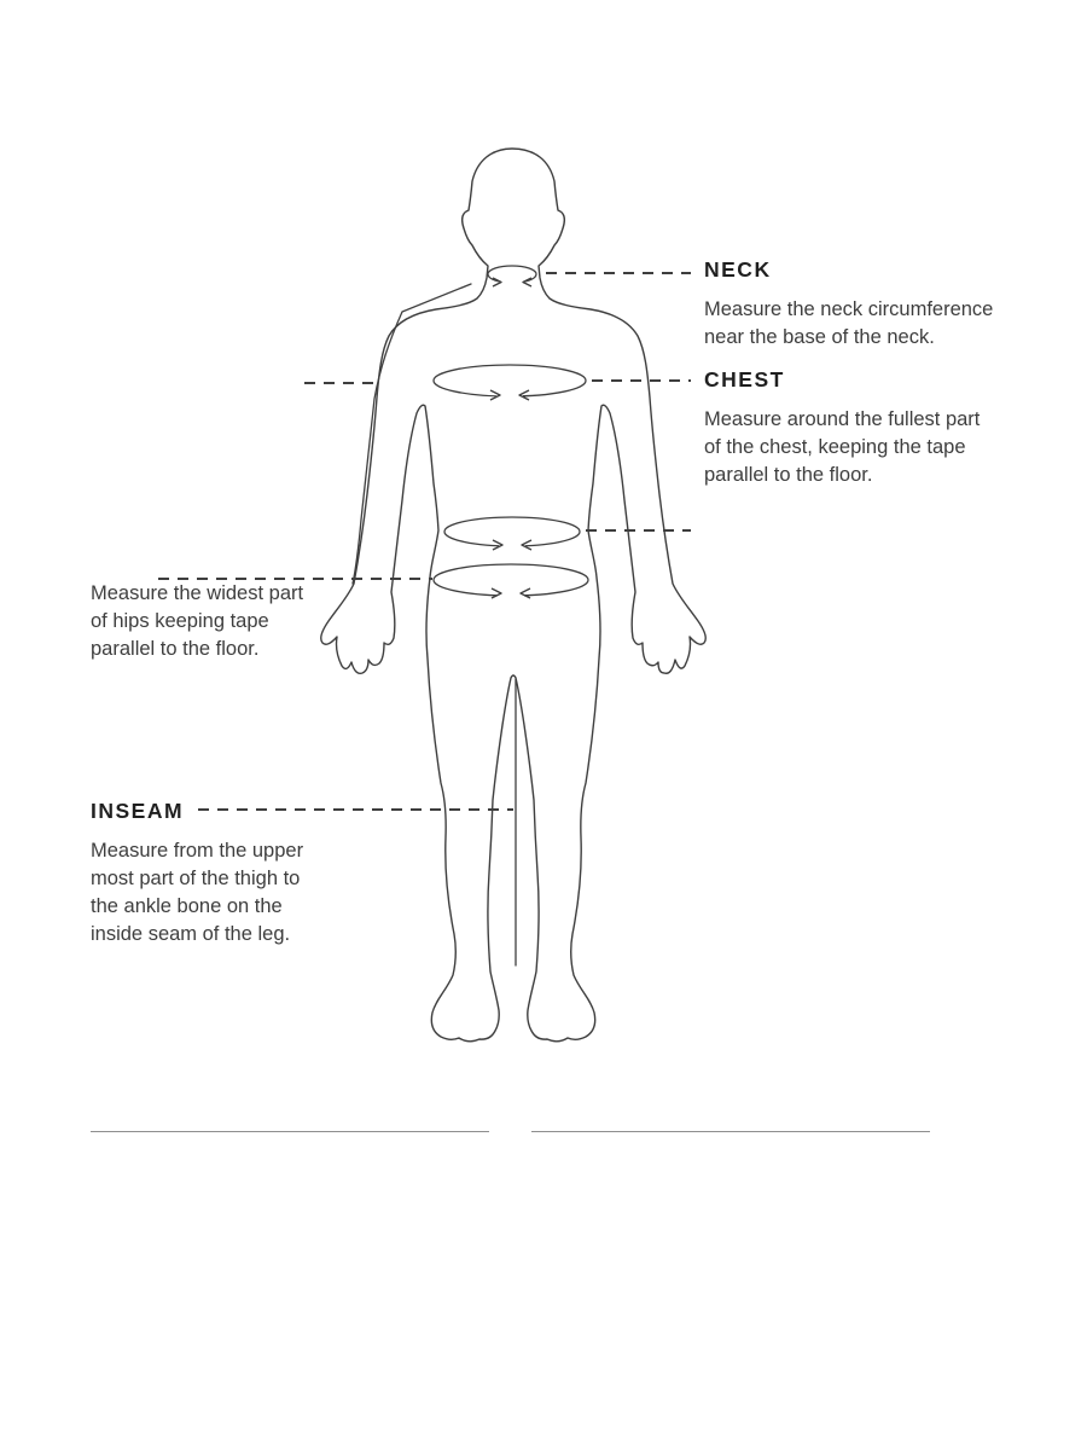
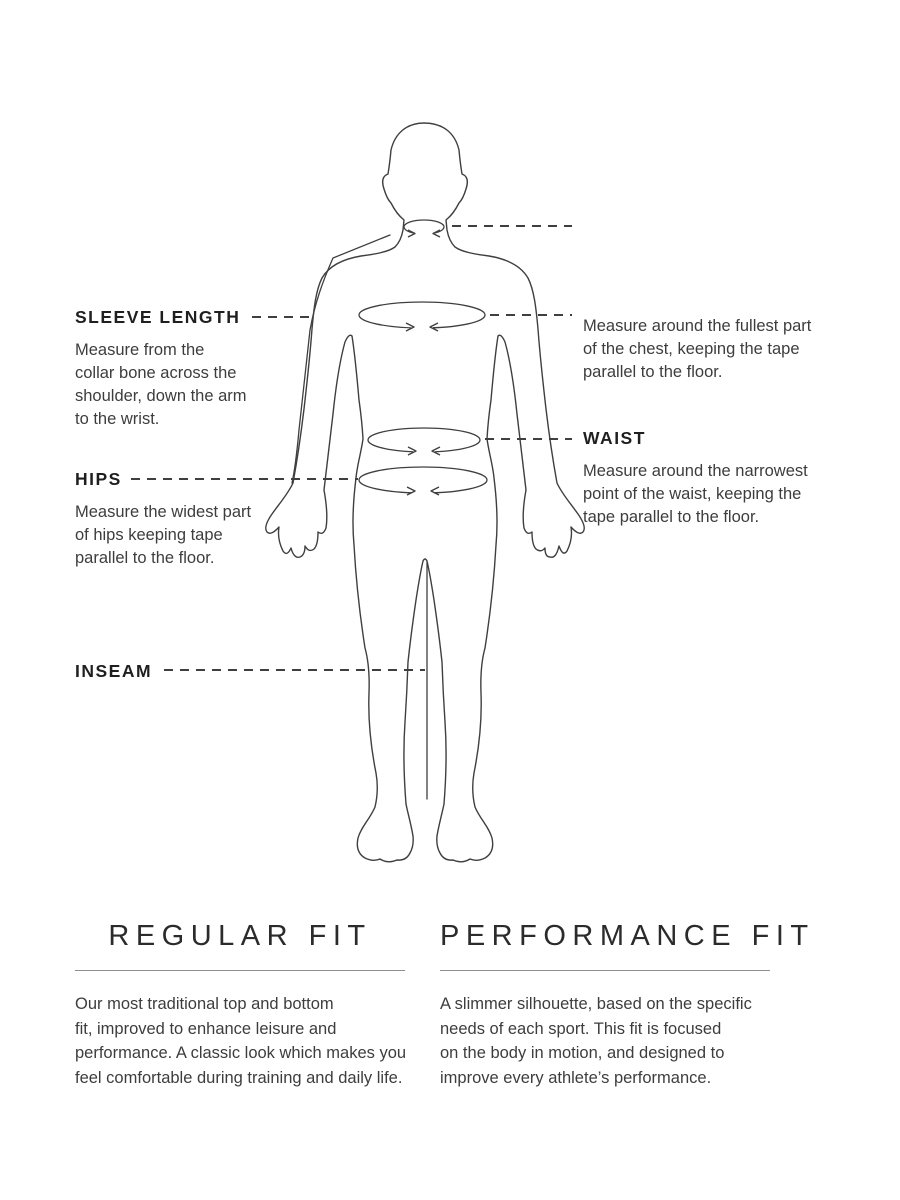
+ SLEEVE LENGTH
+ Measure from the
+ collar bone across the
+ shoulder, down the arm
+ to the wrist.
+ HIPS
  Measure the widest part
  of hips keeping tape
  parallel to the floor.
  INSEAM
- Measure from the upper
- most part of the thigh to
- the ankle bone on the
- inside seam of the leg.
- NECK
- Measure the neck circumference
- near the base of the neck.
- CHEST
  Measure around the fullest part
  of the chest, keeping the tape
  parallel to the floor.
+ WAIST
+ Measure around the narrowest
+ point of the waist, keeping the
+ tape parallel to the floor.
+ REGULAR FIT
+ Our most traditional top and bottom
+ fit, improved to enhance leisure and
+ performance. A classic look which makes you
+ feel comfortable during training and daily life.
+ PERFORMANCE FIT
+ A slimmer silhouette, based on the specific
+ needs of each sport. This fit is focused
+ on the body in motion, and designed to
+ improve every athlete’s performance.
